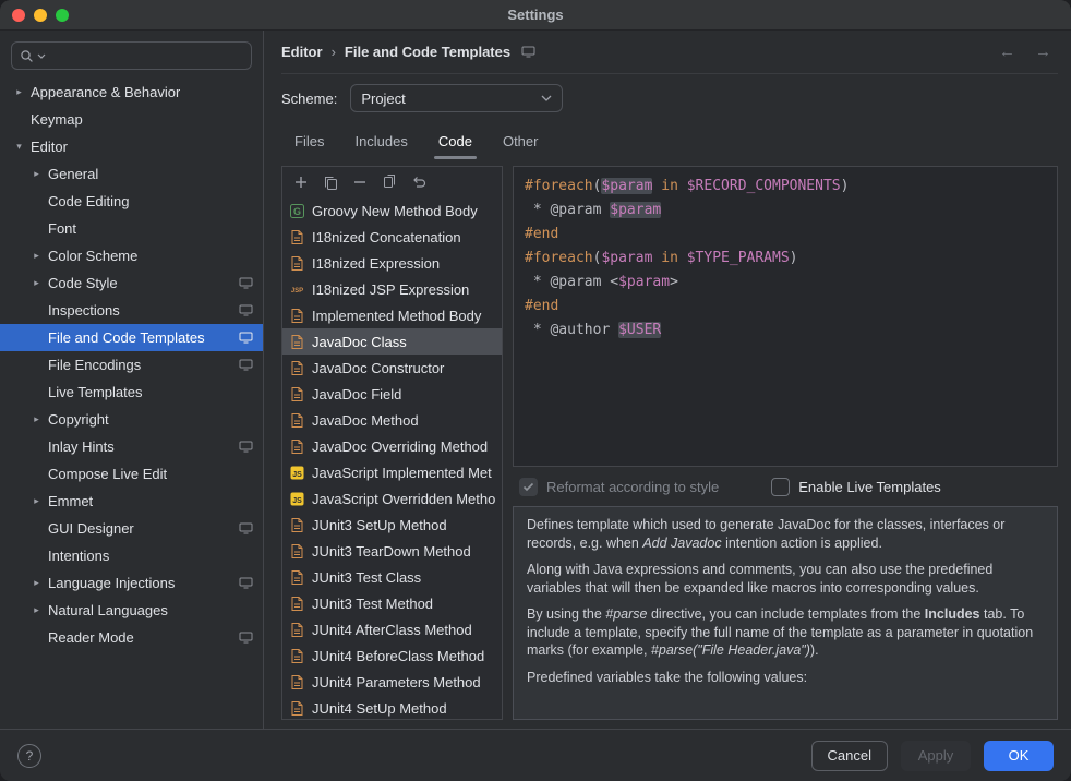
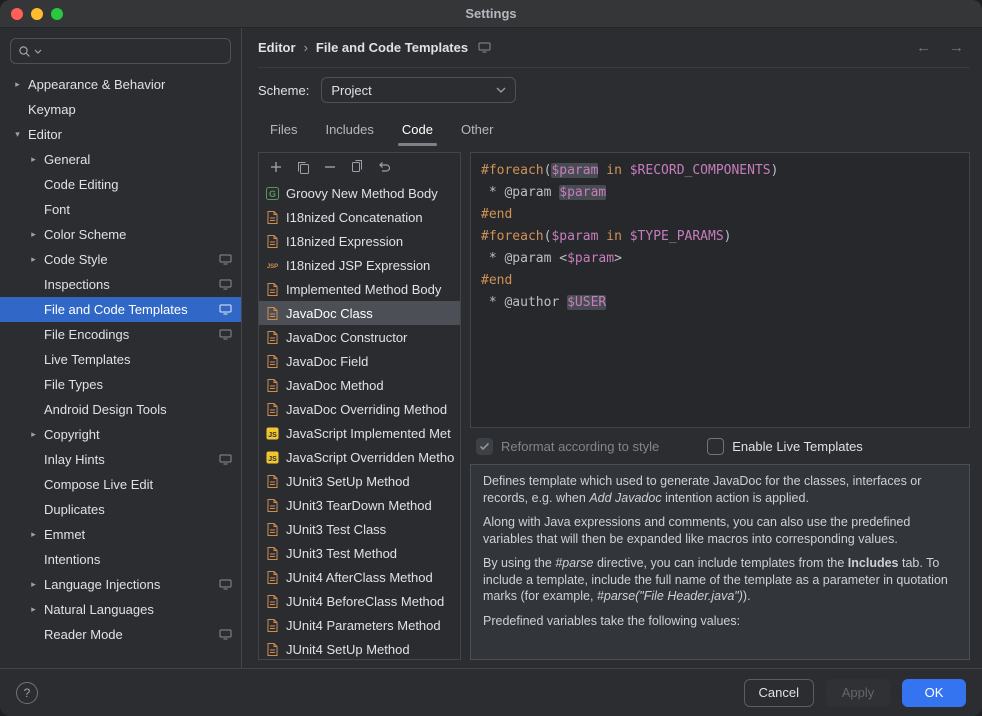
  Settings
  ▸
  Appearance & Behavior
  Keymap
  ▾
  Editor
  ▸
  General
  Code Editing
  Font
  ▸
  Color Scheme
  ▸
  Code Style
  Inspections
  File and Code Templates
  File Encodings
  Live Templates
+ File Types
+ Android Design Tools
  ▸
  Copyright
  Inlay Hints
  Compose Live Edit
+ Duplicates
  ▸
  Emmet
- GUI Designer
  Intentions
  ▸
  Language Injections
  ▸
  Natural Languages
  Reader Mode
  Editor
  ›
  File and Code Templates
  ←
  →
  Scheme:
  Project
  Files
  Includes
  Code
  Other
  G
  Groovy New Method Body
  I18nized Concatenation
  I18nized Expression
  I18nized JSP Expression
  Implemented Method Body
  JavaDoc Class
  JavaDoc Constructor
  JavaDoc Field
  JavaDoc Method
  JavaDoc Overriding Method
  JavaScript Implemented Met
  JavaScript Overridden Metho
  JUnit3 SetUp Method
  JUnit3 TearDown Method
  JUnit3 Test Class
  JUnit3 Test Method
  JUnit4 AfterClass Method
  JUnit4 BeforeClass Method
  JUnit4 Parameters Method
  JUnit4 SetUp Method
  #foreach($param in $RECORD_COMPONENTS)
  * @param $param
  #end
  #foreach($param in $TYPE_PARAMS)
  * @param <$param>
  #end
  * @author $USER
  Reformat according to style
  Enable Live Templates
  Defines template which used to generate JavaDoc for the classes, interfaces or records, e.g. when Add Javadoc intention action is applied.
  Along with Java expressions and comments, you can also use the predefined variables that will then be expanded like macros into corresponding values.
- By using the #parse directive, you can include templates from the Includes tab. To include a template, specify the full name of the template as a parameter in quotation marks (for example, #parse("File Header.java")).
+ By using the #parse directive, you can include templates from the Includes tab. To include a template, include the full name of the template as a parameter in quotation marks (for example, #parse("File Header.java")).
  Predefined variables take the following values:
  ?
  Cancel
  Apply
  OK
